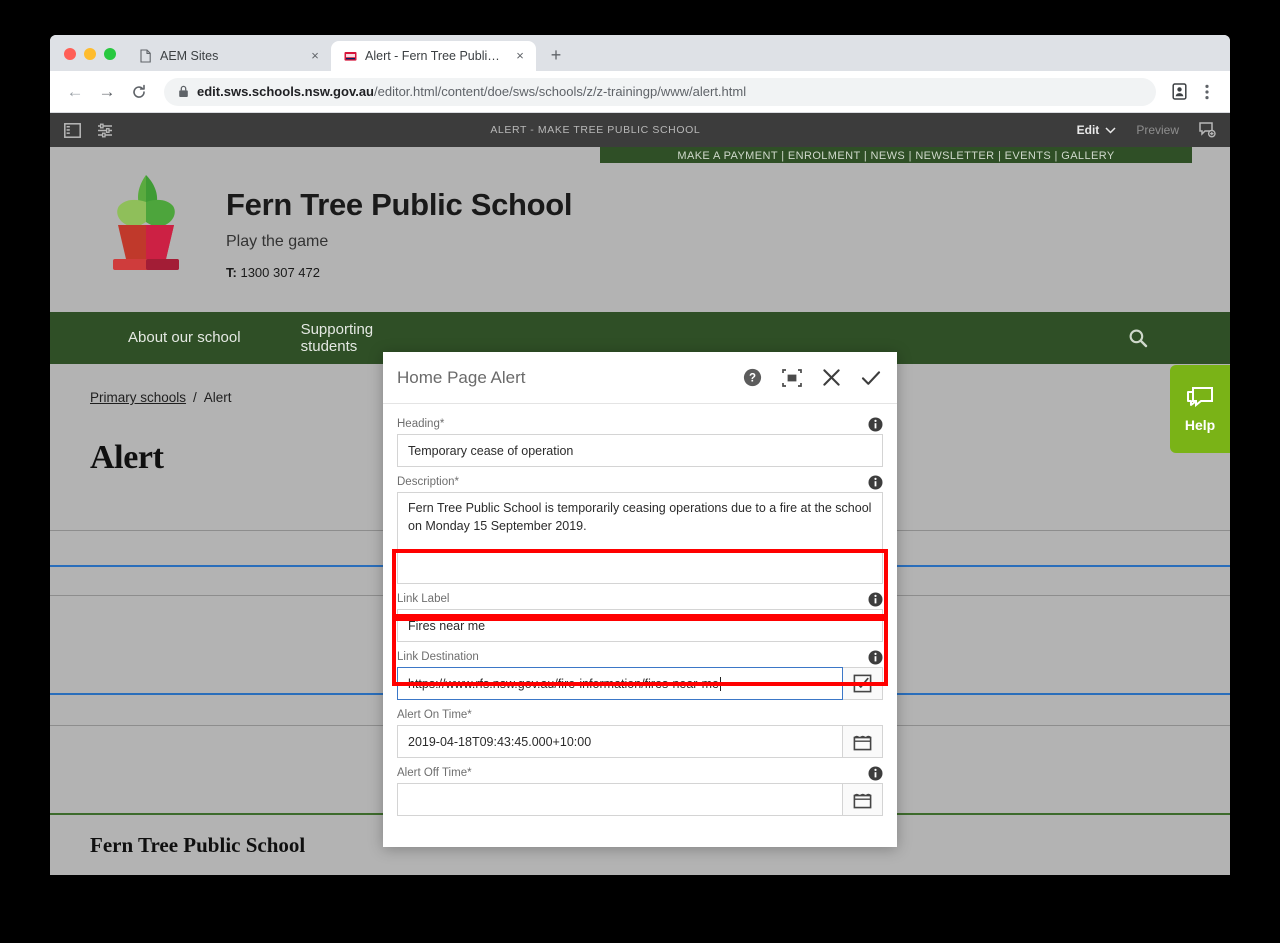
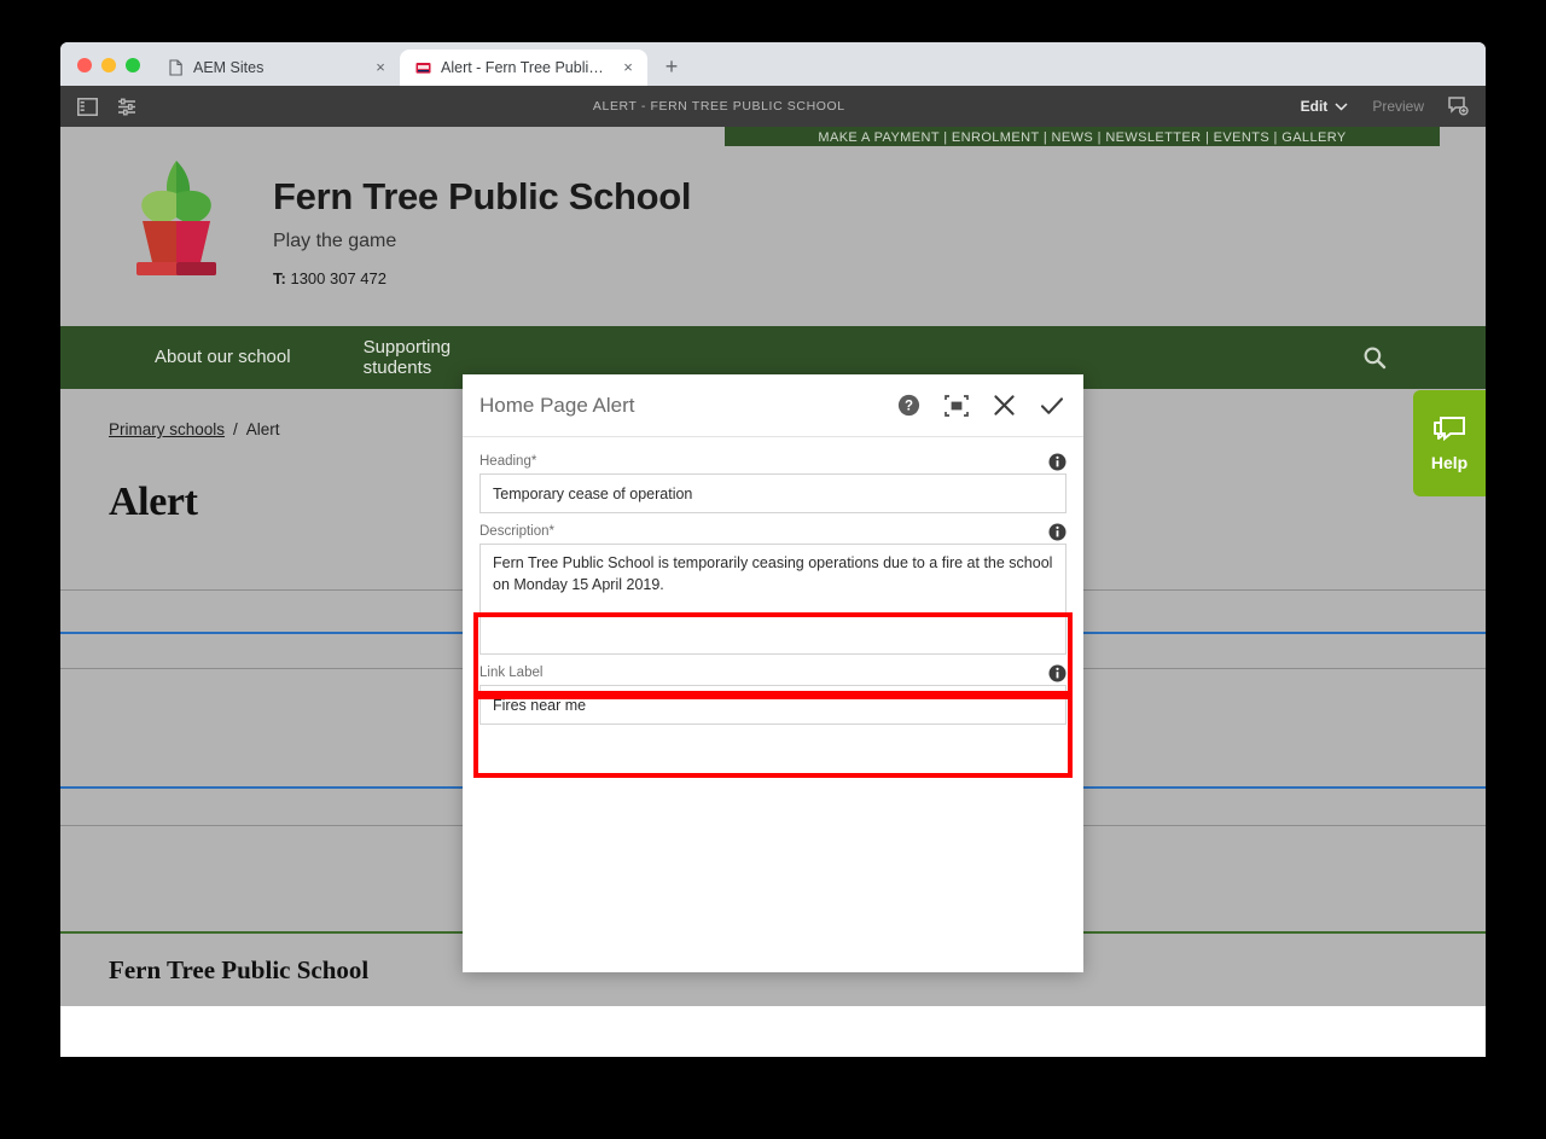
  AEM Sites
  ×
  Alert - Fern Tree Public S
  ×
  +
- ←
- →
- edit.sws.schools.nsw.gov.au/editor.html/content/doe/sws/schools/z/z-trainingp/www/alert.html
- ALERT - MAKE TREE PUBLIC SCHOOL
+ ALERT - FERN TREE PUBLIC SCHOOL
  Edit
  Preview
  MAKE A PAYMENT | ENROLMENT | NEWS | NEWSLETTER | EVENTS | GALLERY
  Fern Tree Public School
  Play the game
  T: 1300 307 472
  About our school
  Supporting students
  Primary schools / Alert
  Alert
  Fern Tree Public School
  Help
  Home Page Alert
  ?
  Heading*
  Temporary cease of operation
  Description*
- Fern Tree Public School is temporarily ceasing operations due to a fire at the school on Monday 15 September 2019.
+ Fern Tree Public School is temporarily ceasing operations due to a fire at the school on Monday 15 April 2019.
  Link Label
  Fires near me
- Link Destination
- https://www.rfs.nsw.gov.au/fire-information/fires-near-me
- Alert On Time*
- 2019-04-18T09:43:45.000+10:00
- Alert Off Time*
